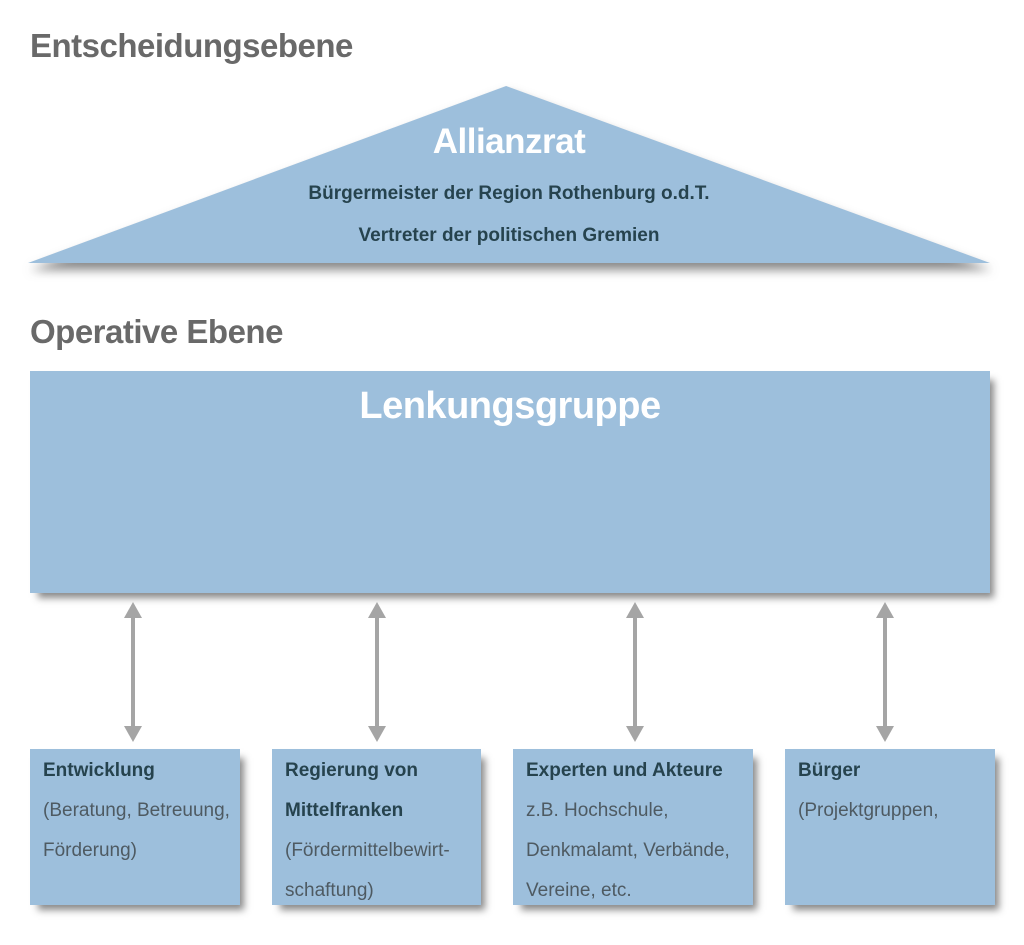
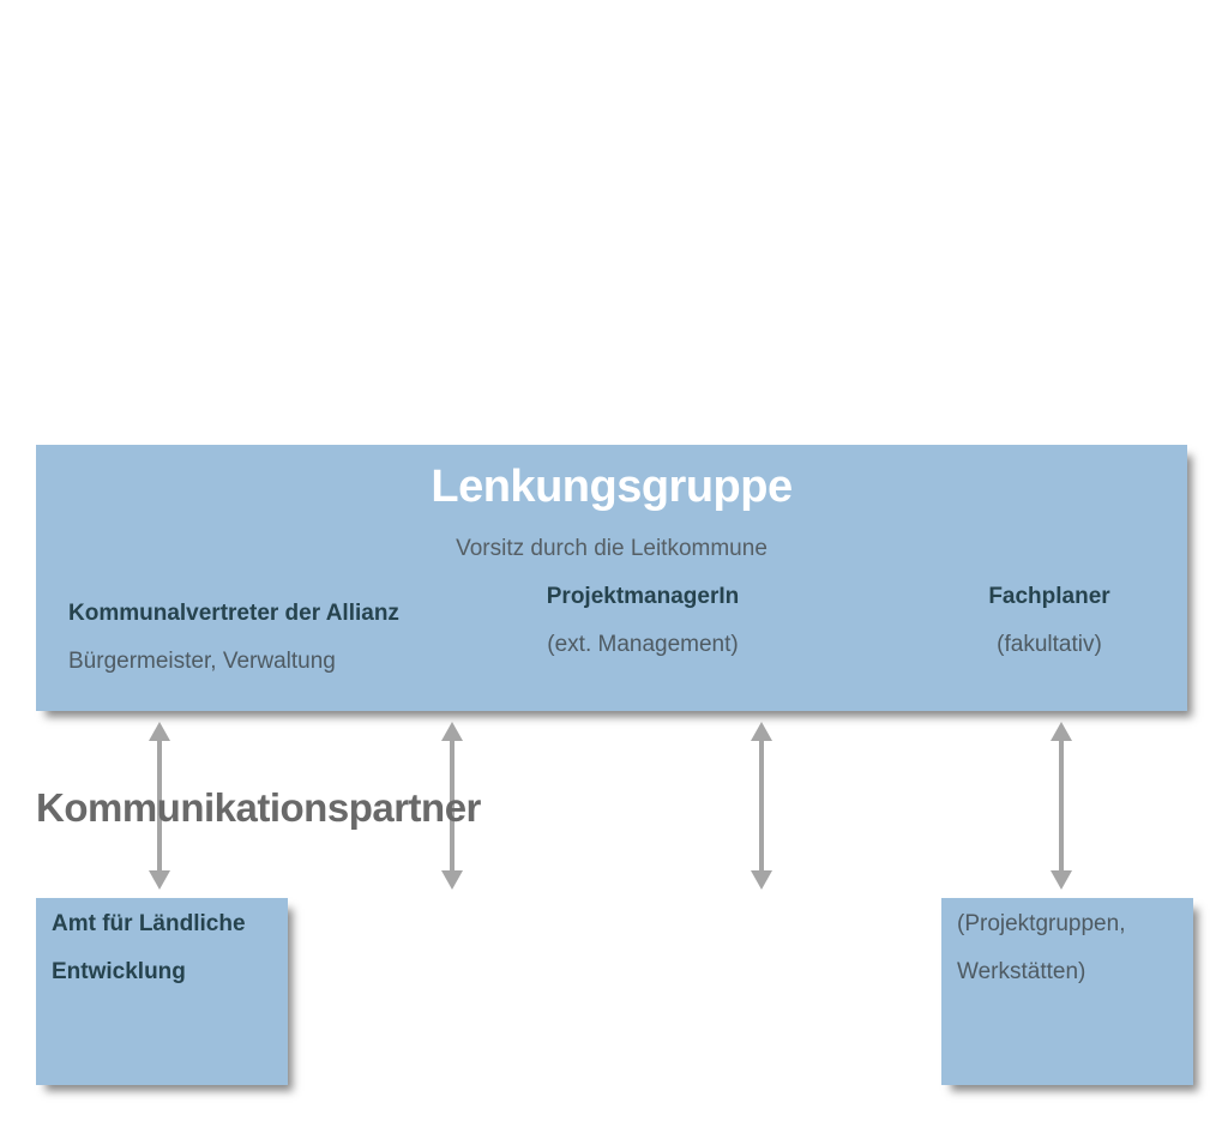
- Entscheidungsebene
- Allianzrat
- Bürgermeister der Region Rothenburg o.d.T.
- Vertreter der politischen Gremien
- Operative Ebene
  Lenkungsgruppe
+ Vorsitz durch die Leitkommune
+ Kommunalvertreter der Allianz
+ Bürgermeister, Verwaltung
+ ProjektmanagerIn
+ (ext. Management)
+ Fachplaner
+ (fakultativ)
+ Kommunikationspartner
+ Amt für Ländliche
  Entwicklung
- (Beratung, Betreuung,
- Förderung)
- Regierung von
- Mittelfranken
- (Fördermittelbewirt-
- schaftung)
- Experten und Akteure
- z.B. Hochschule,
- Denkmalamt, Verbände,
- Vereine, etc.
- Bürger
  (Projektgruppen,
+ Werkstätten)
